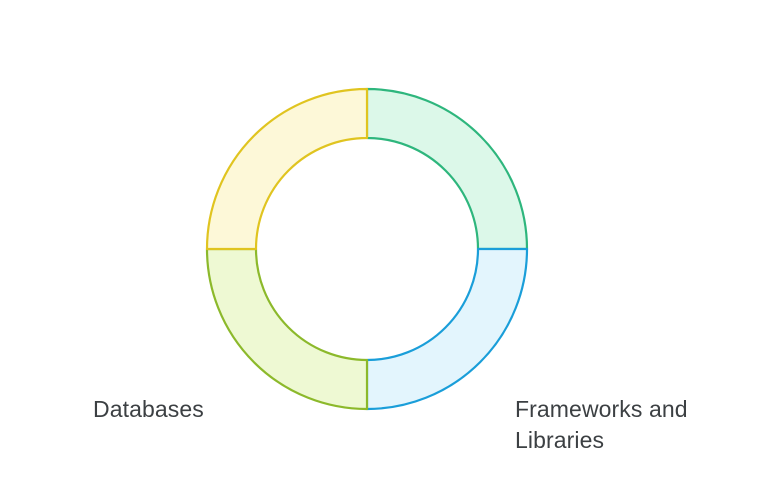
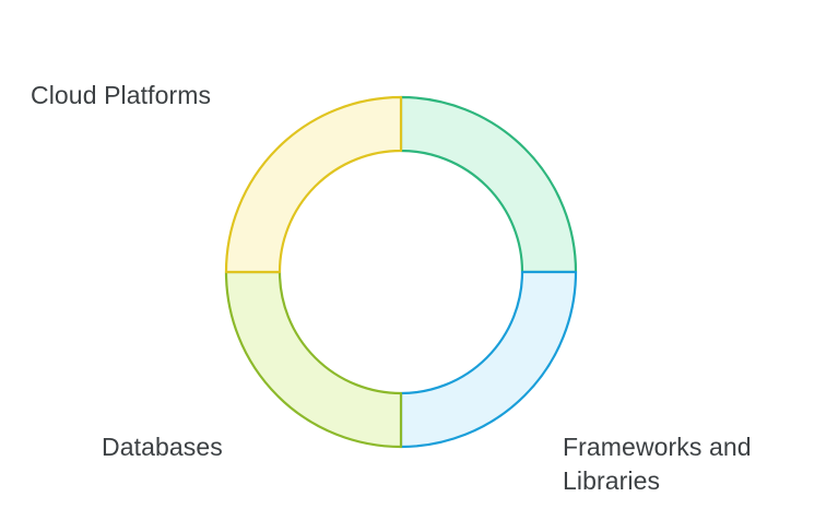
  Frameworks and
  Libraries
  Databases
+ Cloud Platforms
